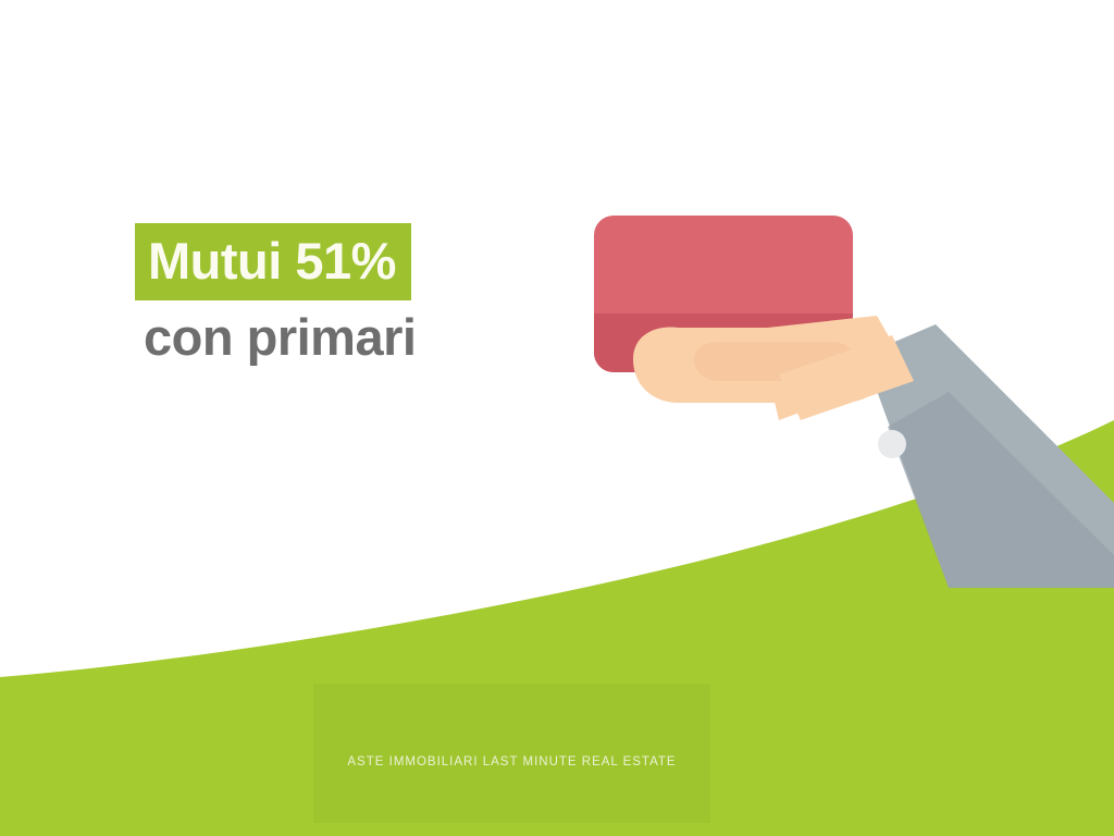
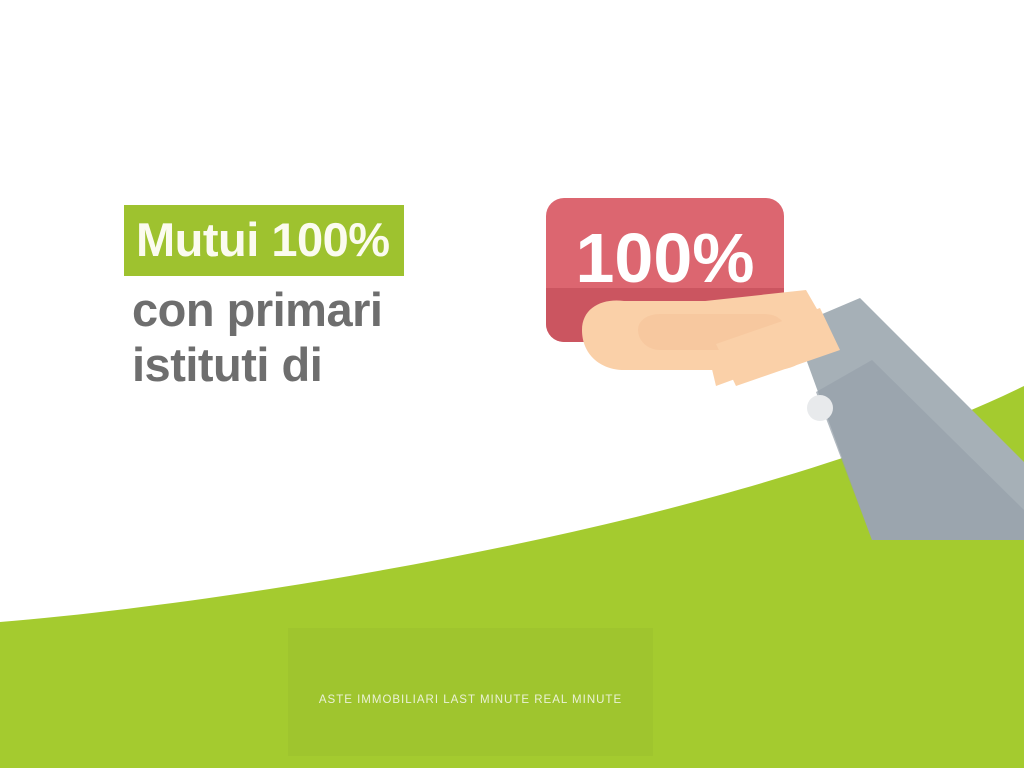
- Mutui 51%
+ Mutui 100%
  con primari
+ istituti di
+ 100%
- ASTE IMMOBILIARI LAST MINUTE REAL ESTATE
+ ASTE IMMOBILIARI LAST MINUTE REAL MINUTE
